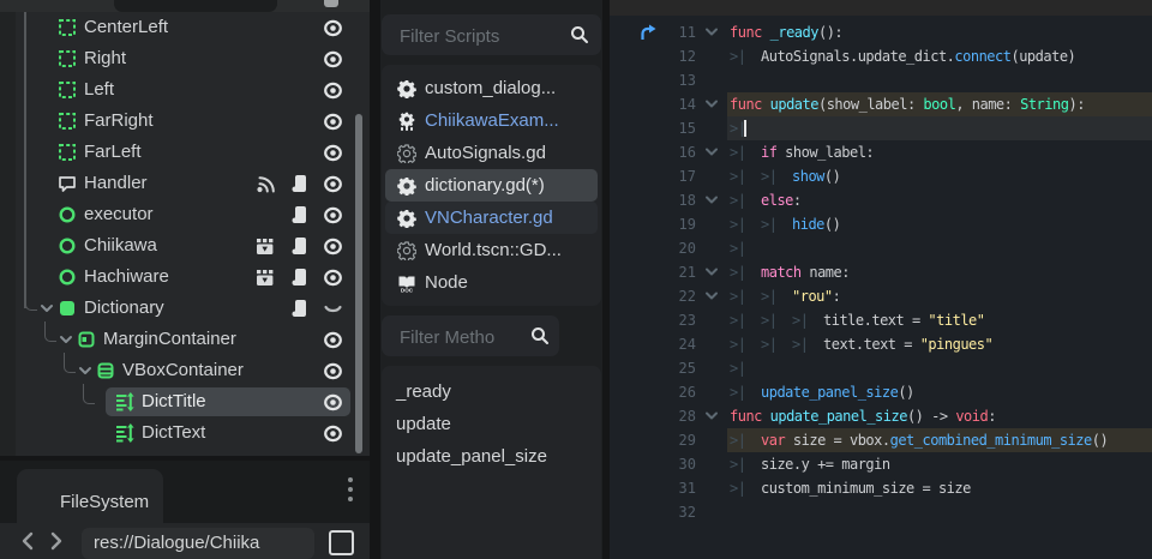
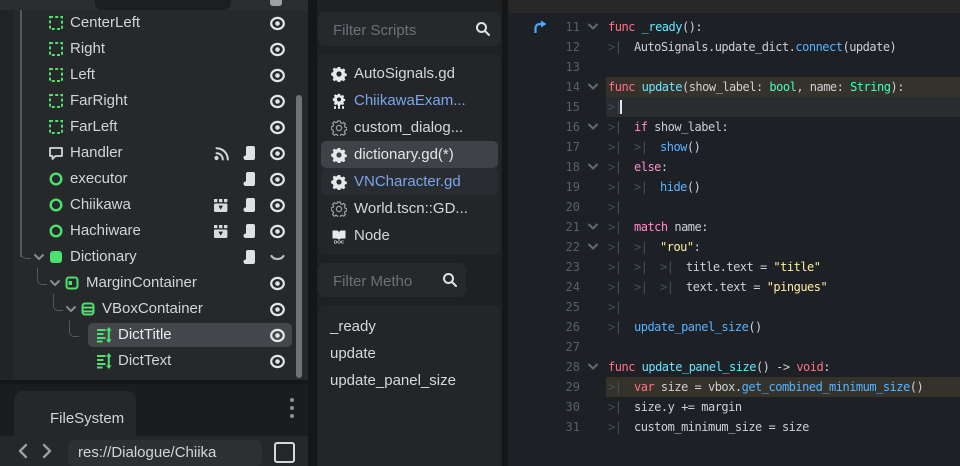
  CenterLeft
  Right
  Left
  FarRight
  FarLeft
  Handler
  executor
  Chiikawa
  Hachiware
  Dictionary
  MarginContainer
  VBoxContainer
  DictTitle
  DictText
  FileSystem
  res://Dialogue/Chiika
  Filter Scripts
- custom_dialog...
+ AutoSignals.gd
  ChiikawaExam...
- AutoSignals.gd
+ custom_dialog...
  dictionary.gd(*)
  VNCharacter.gd
  World.tscn::GD...
  Node
  Filter Metho
  _ready
  update
  update_panel_size
  11
  func
  _ready
  ():
  12
  >|
  AutoSignals.update_dict.
  connect
  (update)
  13
  14
  func
  update
  (show_label:
  bool
  , name:
  String
  ):
  15
  >|
  16
  >|
  if
  show_label:
  17
  >|
  >|
  show
  ()
  18
  >|
  else
  :
  19
  >|
  >|
  hide
  ()
  20
  >|
  21
  >|
  match
  name:
  22
  >|
  >|
  "rou"
  :
  23
  >|
  >|
  >|
  title.text =
  "title"
  24
  >|
  >|
  >|
  text.text =
  "pingues"
  25
  >|
  26
  >|
  update_panel_size
  ()
+ 27
  28
  func
  update_panel_size
  () ->
  void
  :
  29
  >|
  var
  size = vbox.
  get_combined_minimum_size
  ()
  30
  >|
  size.y += margin
  31
  >|
  custom_minimum_size = size
- 32
